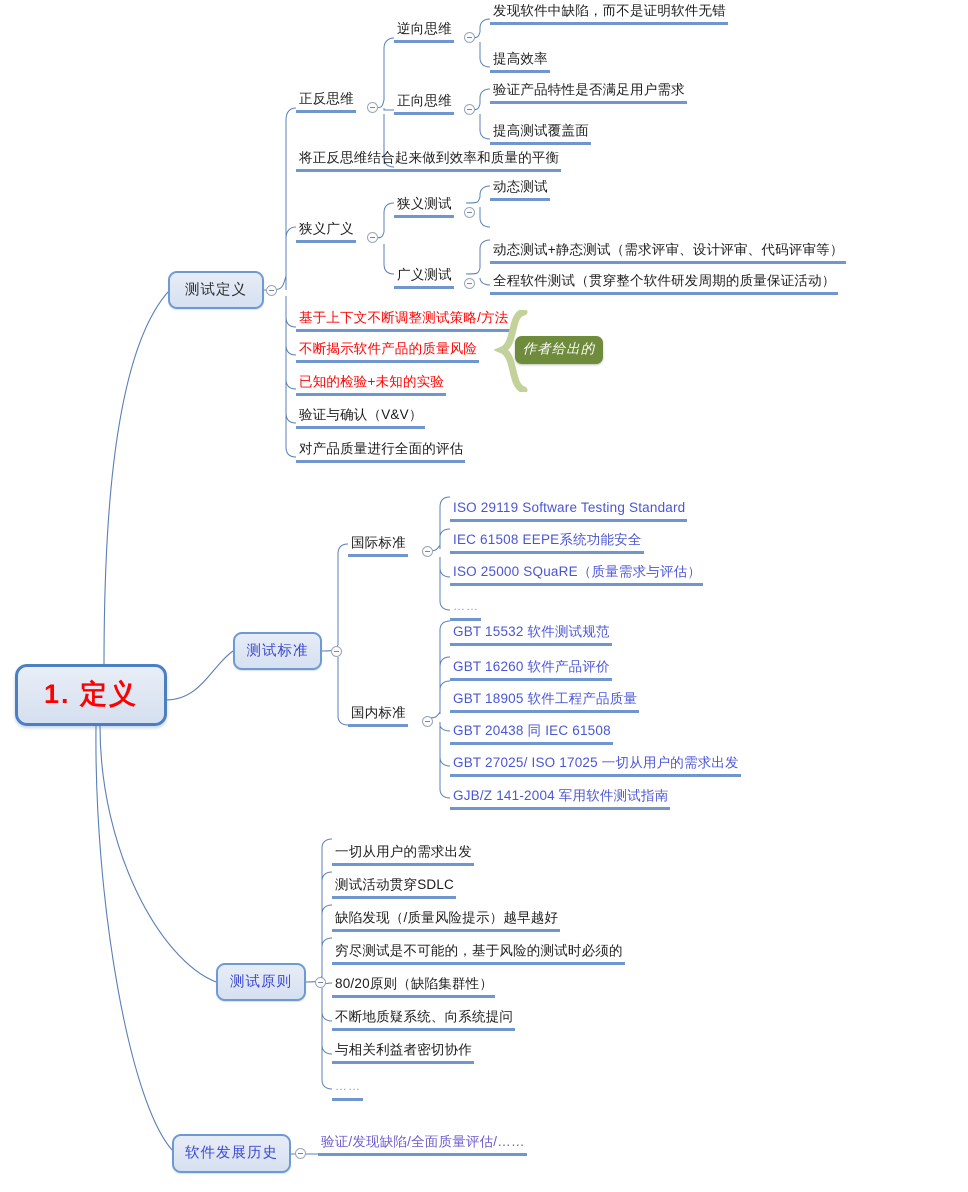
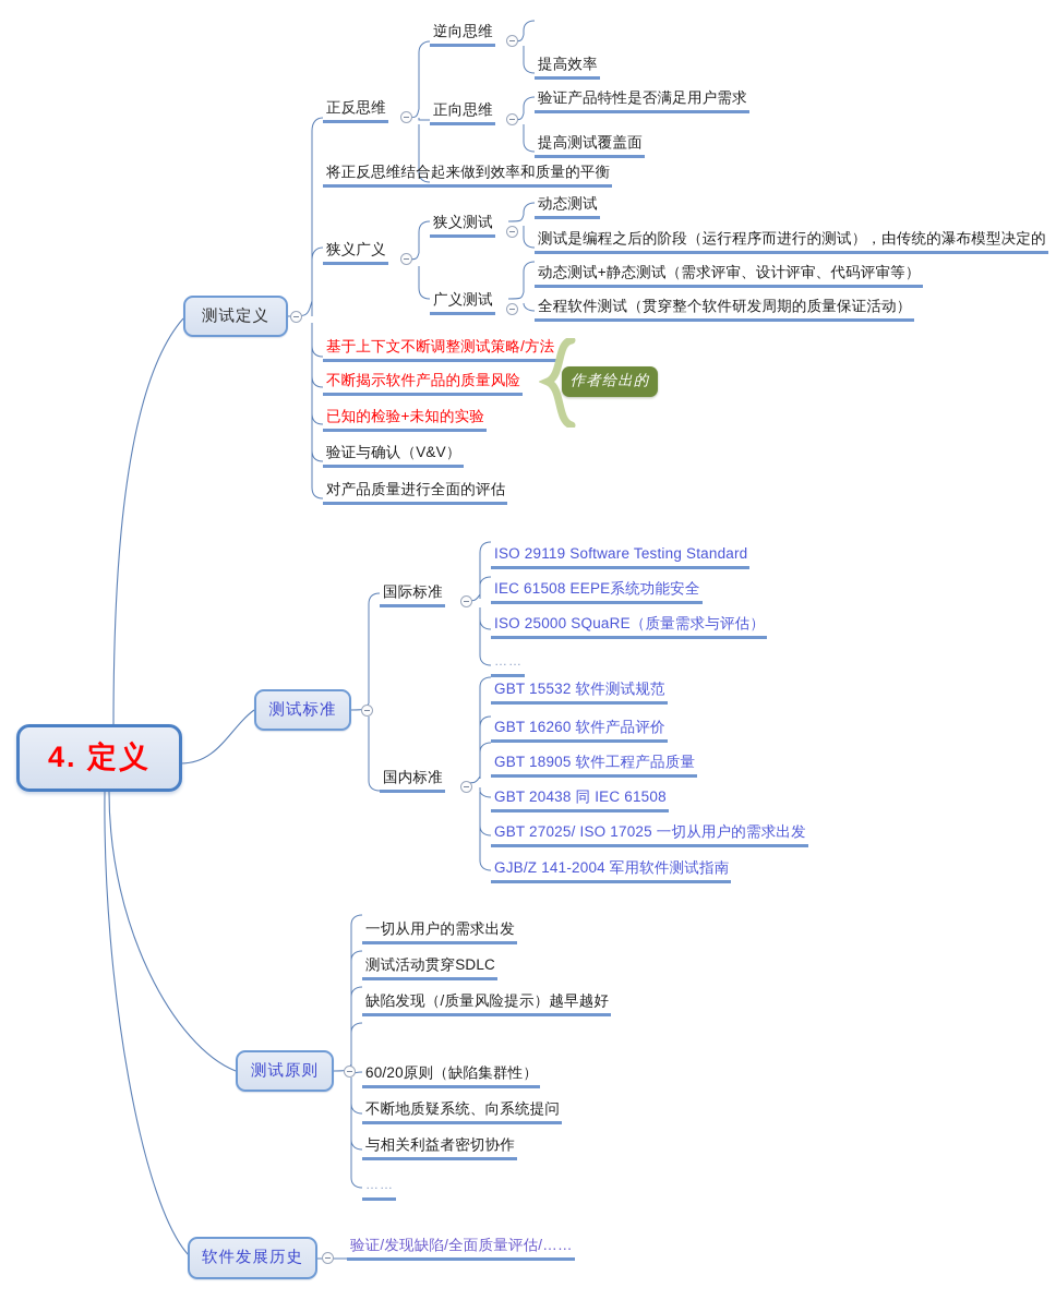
- 1. 定义
+ 4. 定义
  测试定义
  正反思维
  逆向思维
- 发现软件中缺陷，而不是证明软件无错
  提高效率
  正向思维
  验证产品特性是否满足用户需求
  提高测试覆盖面
  将正反思维结合起来做到效率和质量的平衡
  狭义广义
  狭义测试
  动态测试
+ 测试是编程之后的阶段（运行程序而进行的测试），由传统的瀑布模型决定的
  广义测试
  动态测试+静态测试（需求评审、设计评审、代码评审等）
  全程软件测试（贯穿整个软件研发周期的质量保证活动）
  基于上下文不断调整测试策略/方法
  不断揭示软件产品的质量风险
  已知的检验+未知的实验
  验证与确认（V&V）
  对产品质量进行全面的评估
  作者给出的
  测试标准
  国际标准
  ISO 29119 Software Testing Standard
  IEC 61508 EEPE系统功能安全
  ISO 25000 SQuaRE（质量需求与评估）
  ……
  国内标准
  GBT 15532 软件测试规范
  GBT 16260 软件产品评价
  GBT 18905 软件工程产品质量
  GBT 20438 同 IEC 61508
  GBT 27025/ ISO 17025 一切从用户的需求出发
  GJB/Z 141-2004 军用软件测试指南
  测试原则
  一切从用户的需求出发
  测试活动贯穿SDLC
  缺陷发现（/质量风险提示）越早越好
- 穷尽测试是不可能的，基于风险的测试时必须的
- 80/20原则（缺陷集群性）
+ 60/20原则（缺陷集群性）
  不断地质疑系统、向系统提问
  与相关利益者密切协作
  ……
  软件发展历史
  验证/发现缺陷/全面质量评估/……
